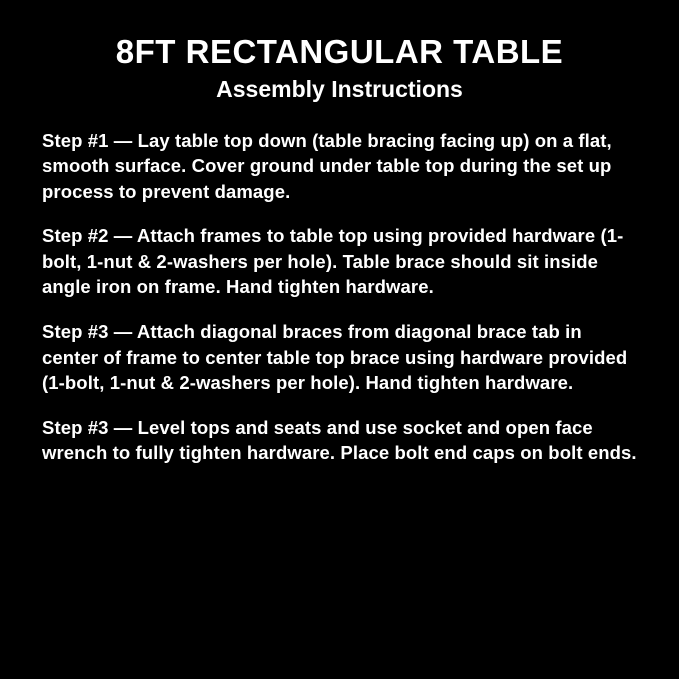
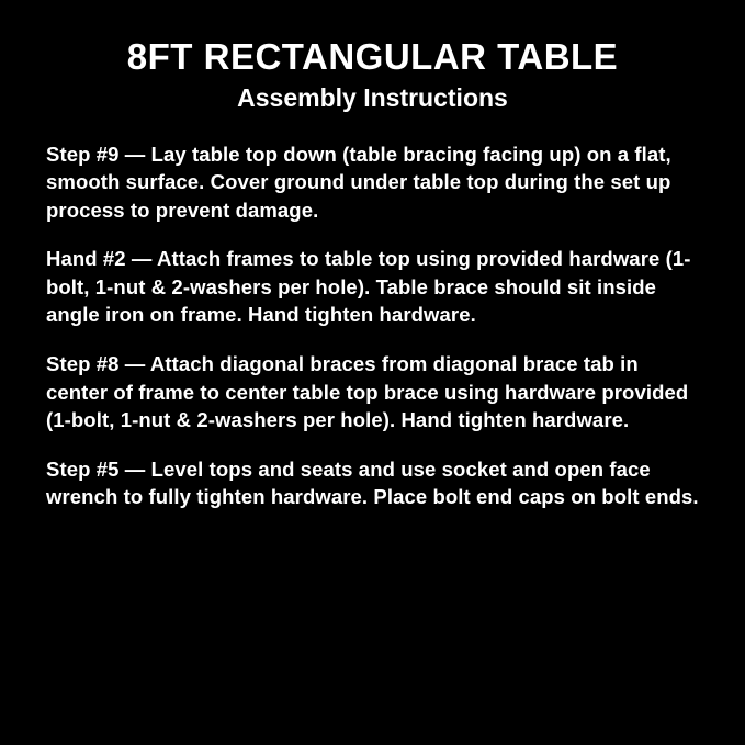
  8FT RECTANGULAR TABLE
  Assembly Instructions
- Step #1 — Lay table top down (table bracing facing up) on a flat, smooth surface. Cover ground under table top during the set up process to prevent damage.
+ Step #9 — Lay table top down (table bracing facing up) on a flat, smooth surface. Cover ground under table top during the set up process to prevent damage.
- Step #2 — Attach frames to table top using provided hardware (1-bolt, 1-nut & 2-washers per hole). Table brace should sit inside angle iron on frame. Hand tighten hardware.
+ Hand #2 — Attach frames to table top using provided hardware (1-bolt, 1-nut & 2-washers per hole). Table brace should sit inside angle iron on frame. Hand tighten hardware.
- Step #3 — Attach diagonal braces from diagonal brace tab in center of frame to center table top brace using hardware provided (1-bolt, 1-nut & 2-washers per hole). Hand tighten hardware.
+ Step #8 — Attach diagonal braces from diagonal brace tab in center of frame to center table top brace using hardware provided (1-bolt, 1-nut & 2-washers per hole). Hand tighten hardware.
- Step #3 — Level tops and seats and use socket and open face wrench to fully tighten hardware. Place bolt end caps on bolt ends.
+ Step #5 — Level tops and seats and use socket and open face wrench to fully tighten hardware. Place bolt end caps on bolt ends.
